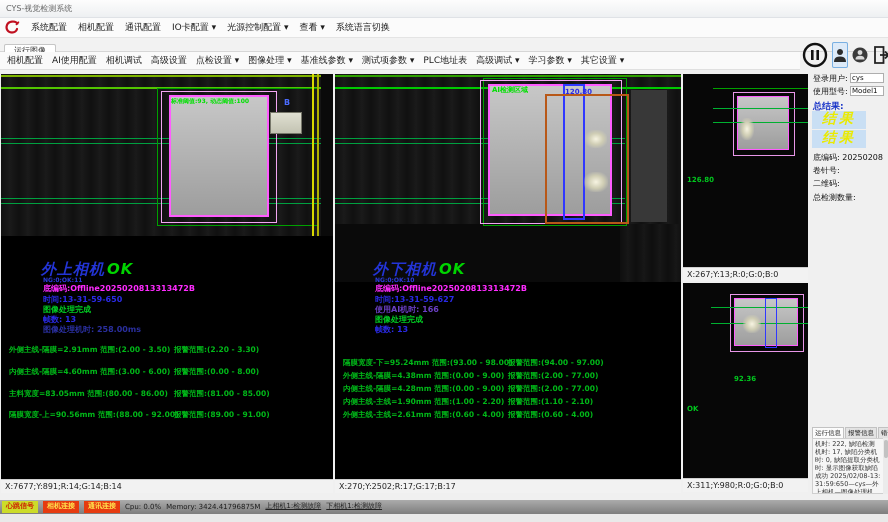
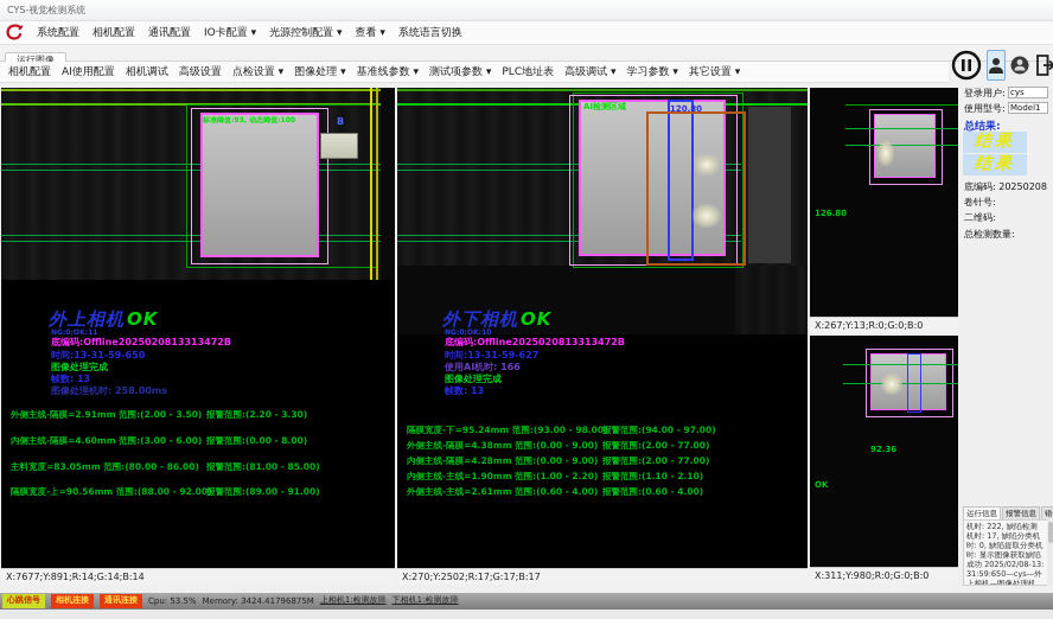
  CYS-视觉检测系统
  系统配置
  相机配置
  通讯配置
  IO卡配置 ▾
  光源控制配置 ▾
  查看 ▾
  系统语言切换
  运行图像
  相机配置
  AI使用配置
  相机调试
  高级设置
  点检设置 ▾
  图像处理 ▾
  基准线参数 ▾
  测试项参数 ▾
  PLC地址表
  高级调试 ▾
  学习参数 ▾
  其它设置 ▾
  B
  外上相机OK
  底编码:Offline2025020813313472B
  时间:13-31-59-650
  图像处理完成
  帧数: 13
  图像处理机时: 258.00ms
  外侧主线-隔膜=2.91mm 范围:(2.00 - 3.50)
  报警范围:(2.20 - 3.30)
  内侧主线-隔膜=4.60mm 范围:(3.00 - 6.00)
  报警范围:(0.00 - 8.00)
  主料宽度=83.05mm 范围:(80.00 - 86.00)
  报警范围:(81.00 - 85.00)
  隔膜宽度-上=90.56mm 范围:(88.00 - 92.00)
  报警范围:(89.00 - 91.00)
  X:7677;Y:891;R:14;G:14;B:14
  AI检测区域
  120.80
  外下相机OK
  底编码:Offline2025020813313472B
  时间:13-31-59-627
  使用AI机时: 166
  图像处理完成
  帧数: 13
  隔膜宽度-下=95.24mm 范围:(93.00 - 98.00)
  报警范围:(94.00 - 97.00)
  外侧主线-隔膜=4.38mm 范围:(0.00 - 9.00)
  报警范围:(2.00 - 77.00)
  内侧主线-隔膜=4.28mm 范围:(0.00 - 9.00)
  报警范围:(2.00 - 77.00)
  内侧主线-主线=1.90mm 范围:(1.00 - 2.20)
  报警范围:(1.10 - 2.10)
  外侧主线-主线=2.61mm 范围:(0.60 - 4.00)
  报警范围:(0.60 - 4.00)
  X:270;Y:2502;R:17;G:17;B:17
  126.80
  X:267;Y:13;R:0;G:0;B:0
  92.36
  OK
  X:311;Y:980;R:0;G:0;B:0
  登录用户:
  cys
  使用型号:
  Model1
  总结果:
  结果
  结果
  底编码: 20250208
  卷针号:
  二维码:
  总检测数量:
  运行信息
  报警信息
  机时: 222, 缺陷检测机时: 17, 缺陷分类机时: 0, 缺陷提取分类机时: 显示图像获取缺陷成功 2025/02/08-13:31:59:650—cys—外上相机—图像处理机
  心跳信号
  相机连接
  通讯连接
- Cpu: 0.0%
+ Cpu: 53.5%
  Memory: 3424.41796875M
  上相机1:检测故障
  下相机1:检测故障
